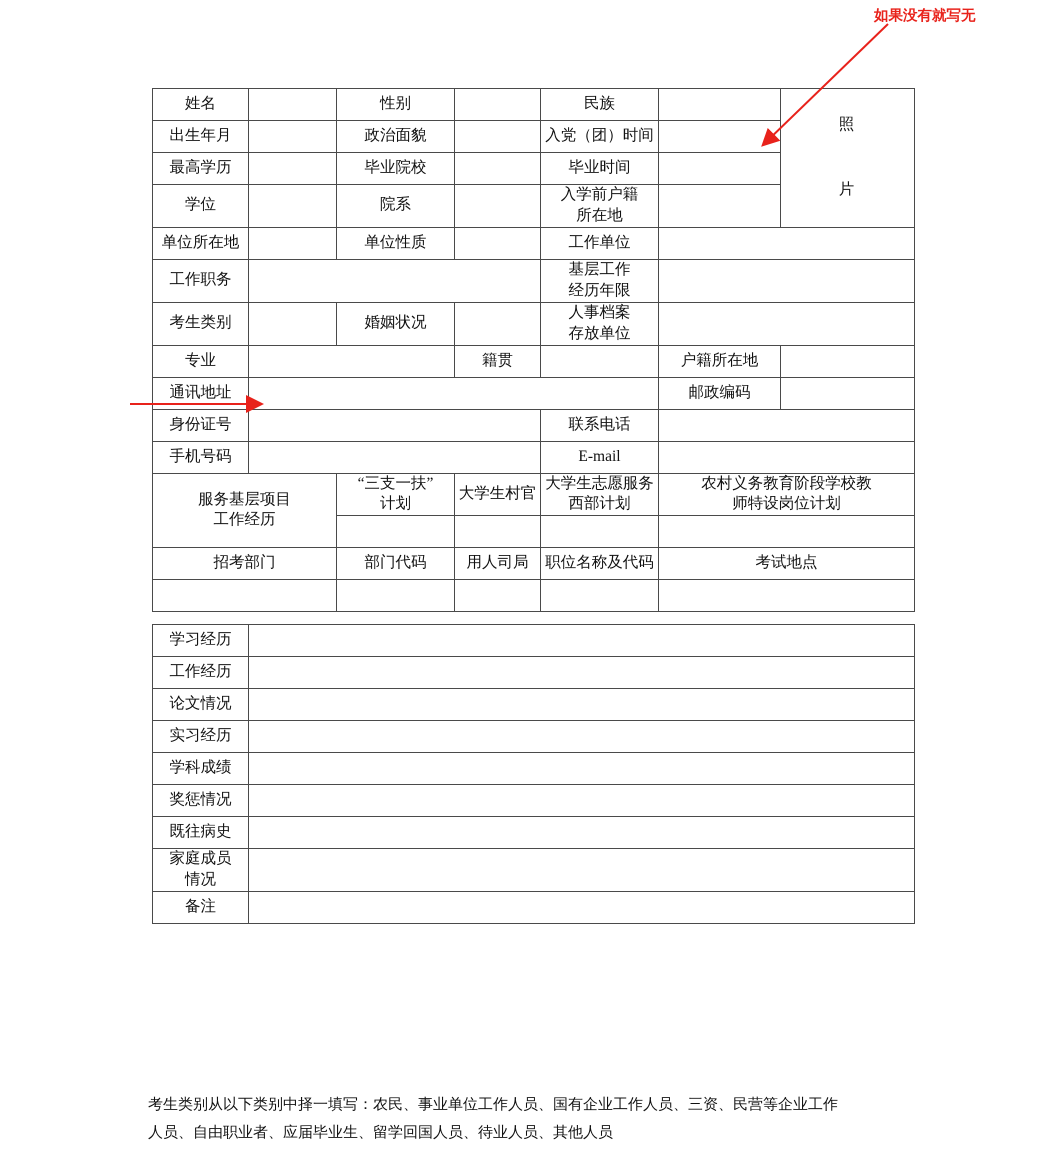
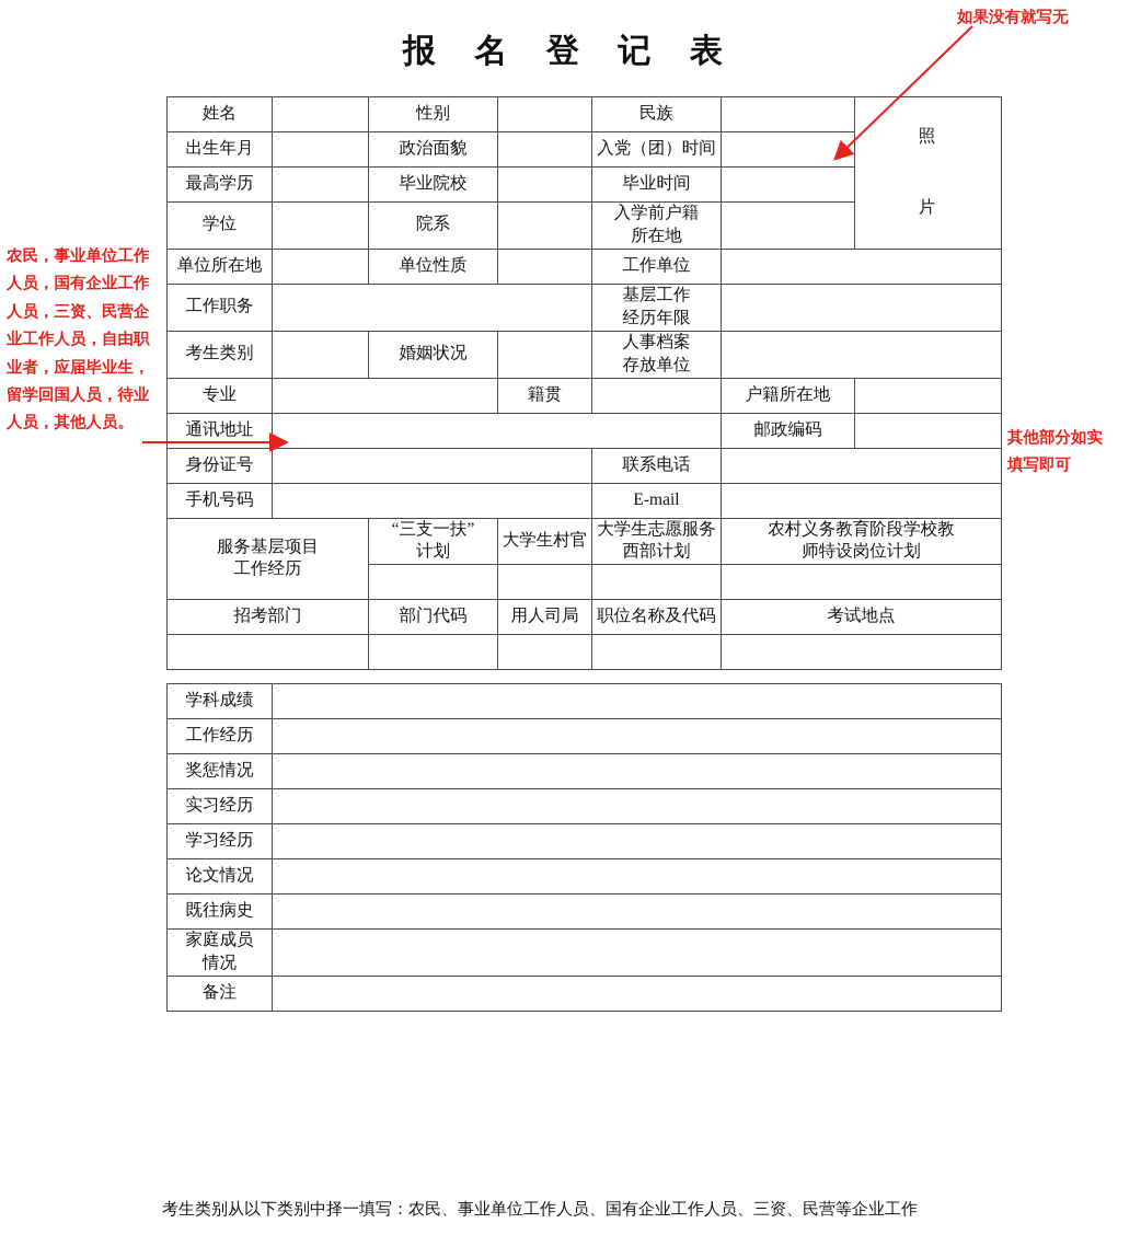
+ 报 名 登 记 表
  姓名		性别		民族		照 片
  出生年月		政治面貌		入党（团）时间
  最高学历		毕业院校		毕业时间
  学位		院系		入学前户籍 所在地
  单位所在地		单位性质		工作单位
  工作职务		基层工作 经历年限
  考生类别		婚姻状况		人事档案 存放单位
  专业		籍贯		户籍所在地
  通讯地址		邮政编码
  身份证号		联系电话
  手机号码		E-mail
  服务基层项目 工作经历	“三支一扶” 计划	大学生村官	大学生志愿服务 西部计划	农村义务教育阶段学校教 师特设岗位计划
  招考部门	部门代码	用人司局	职位名称及代码	考试地点
- 学习经历
+ 学科成绩
  工作经历
- 论文情况
+ 奖惩情况
  实习经历
- 学科成绩
+ 学习经历
- 奖惩情况
+ 论文情况
  既往病史
  家庭成员 情况
  备注
  考生类别从以下类别中择一填写：农民、事业单位工作人员、国有企业工作人员、三资、民营等企业工作
- 人员、自由职业者、应届毕业生、留学回国人员、待业人员、其他人员
  如果没有就写无
+ 农民，事业单位工作人员，国有企业工作人员，三资、民营企业工作人员，自由职业者，应届毕业生，留学回国人员，待业人员，其他人员。
+ 其他部分如实
+ 填写即可
